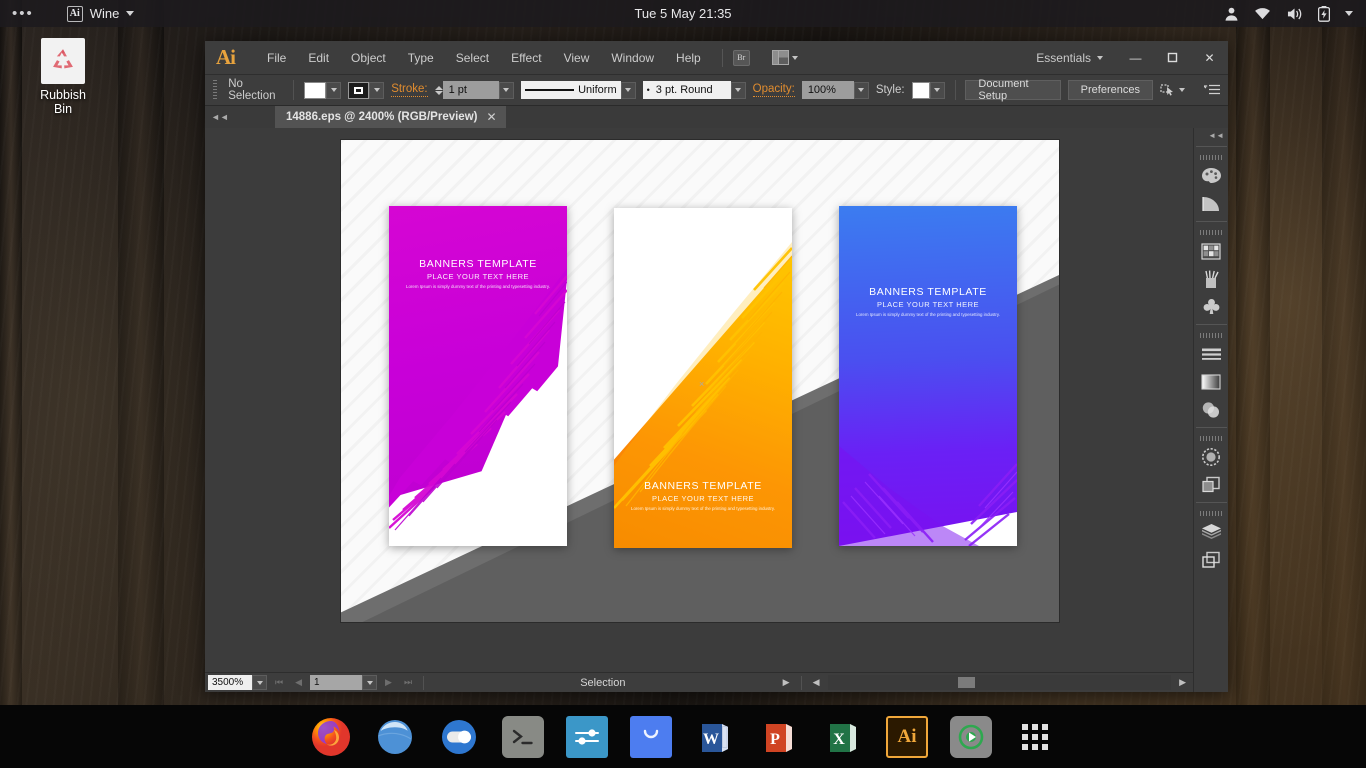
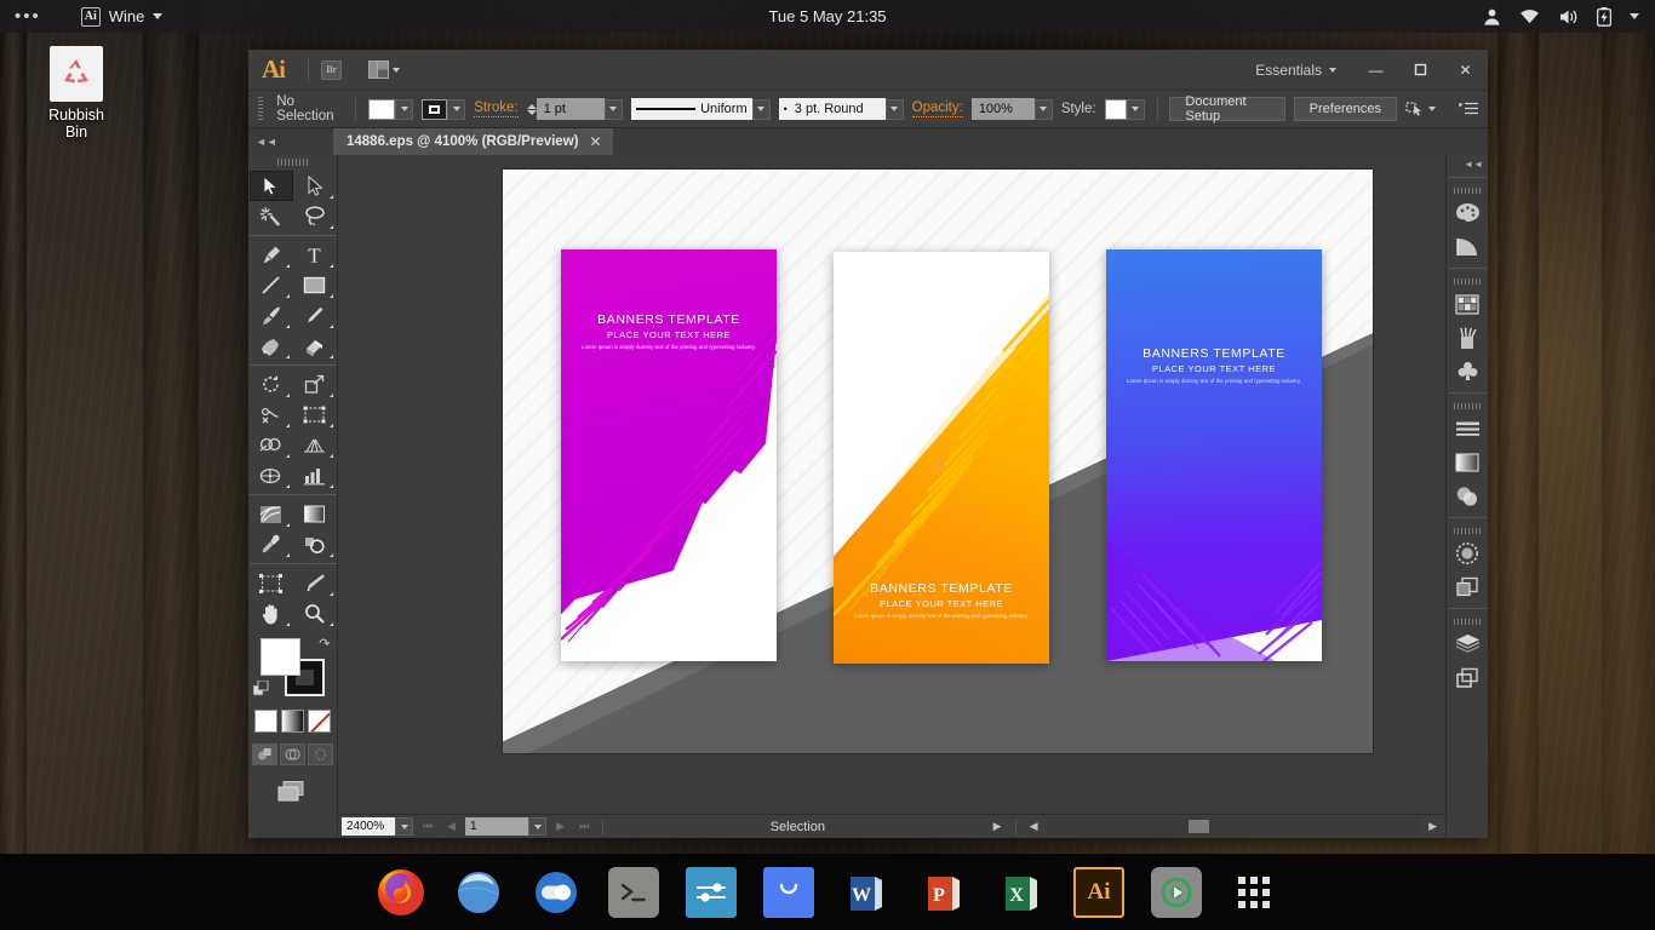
  •••
  Ai
  Wine
  Tue 5 May 21:35
  Rubbish Bin
  Ai
- File
- Edit
- Object
- Type
- Select
- Effect
- View
- Window
- Help
  Br
  Essentials
  —
  ✕
  No Selection
  Stroke:
  1 pt
  Uniform
  •
  3 pt. Round
  Opacity:
  100%
  Style:
  Document Setup
  Preferences
  ◄◄
- 14886.eps @ 2400% (RGB/Preview)
+ 14886.eps @ 4100% (RGB/Preview)
  ✕
+ T
+ ↷
  BANNERS TEMPLATE
  PLACE YOUR TEXT HERE
  BANNERS TEMPLATE
  PLACE YOUR TEXT HERE
  BANNERS TEMPLATE
  PLACE YOUR TEXT HERE
  ×
- 3500%
+ 2400%
  ⏮
  ◀
  1
  ▶
  ⏭
  Selection
  ▶
  ◀
  ▶
  ◄◄
  W
  P
  X
  Ai
